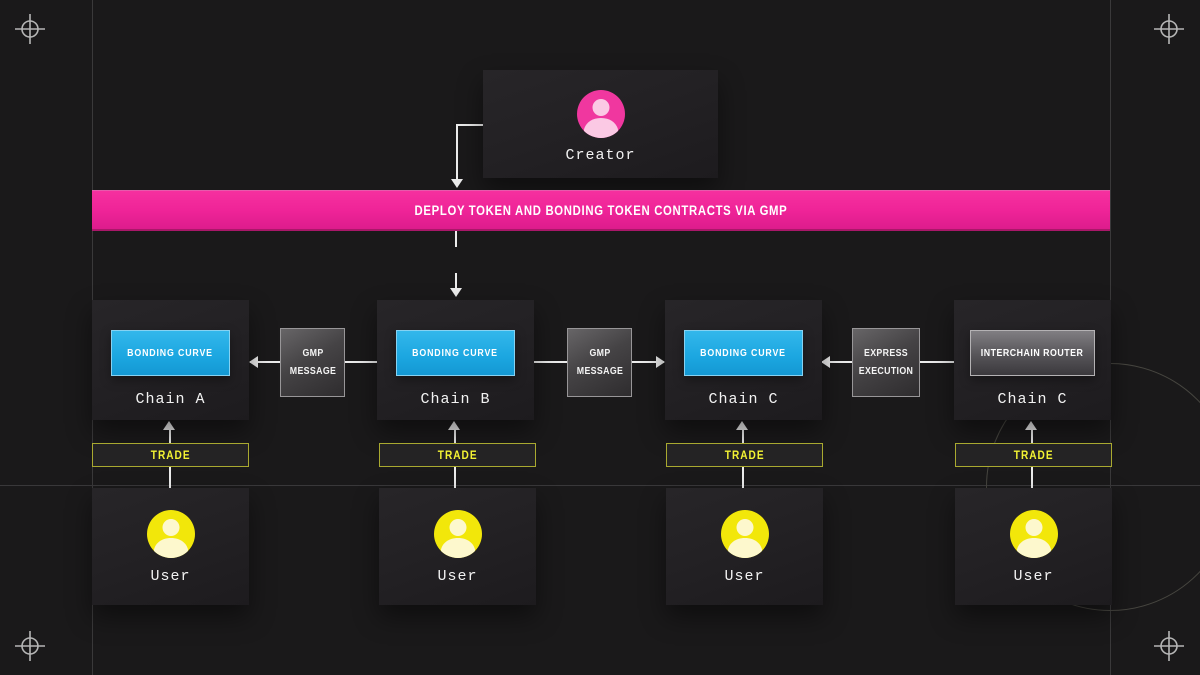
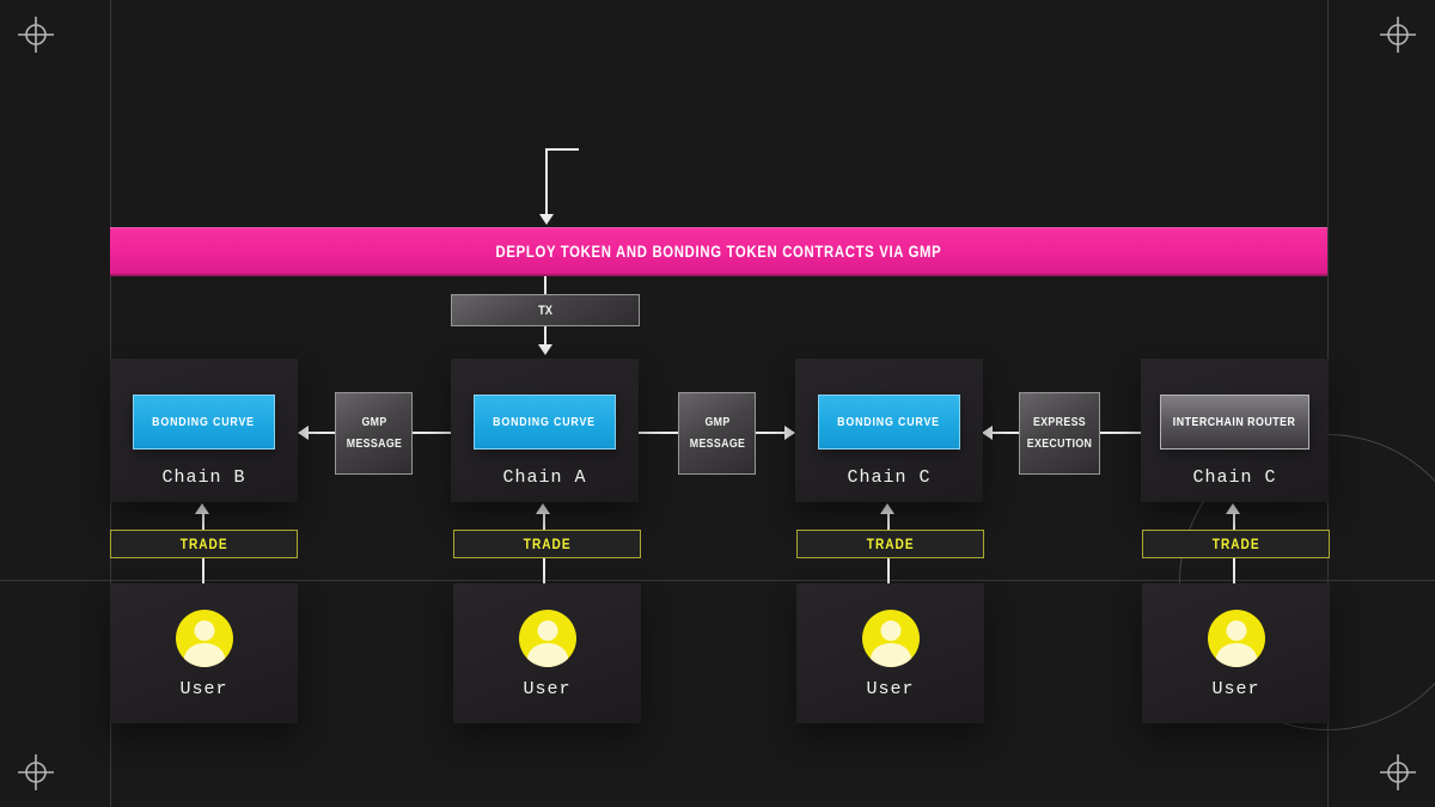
- Creator
  DEPLOY TOKEN AND BONDING TOKEN CONTRACTS VIA GMP
+ TX
  BONDING CURVE
- Chain A
+ Chain B
  BONDING CURVE
- Chain B
+ Chain A
  BONDING CURVE
  Chain C
  INTERCHAIN ROUTER
  Chain C
  GMP MESSAGE
  GMP MESSAGE
  EXPRESS EXECUTION
  TRADE
  TRADE
  TRADE
  TRADE
  User
  User
  User
  User
